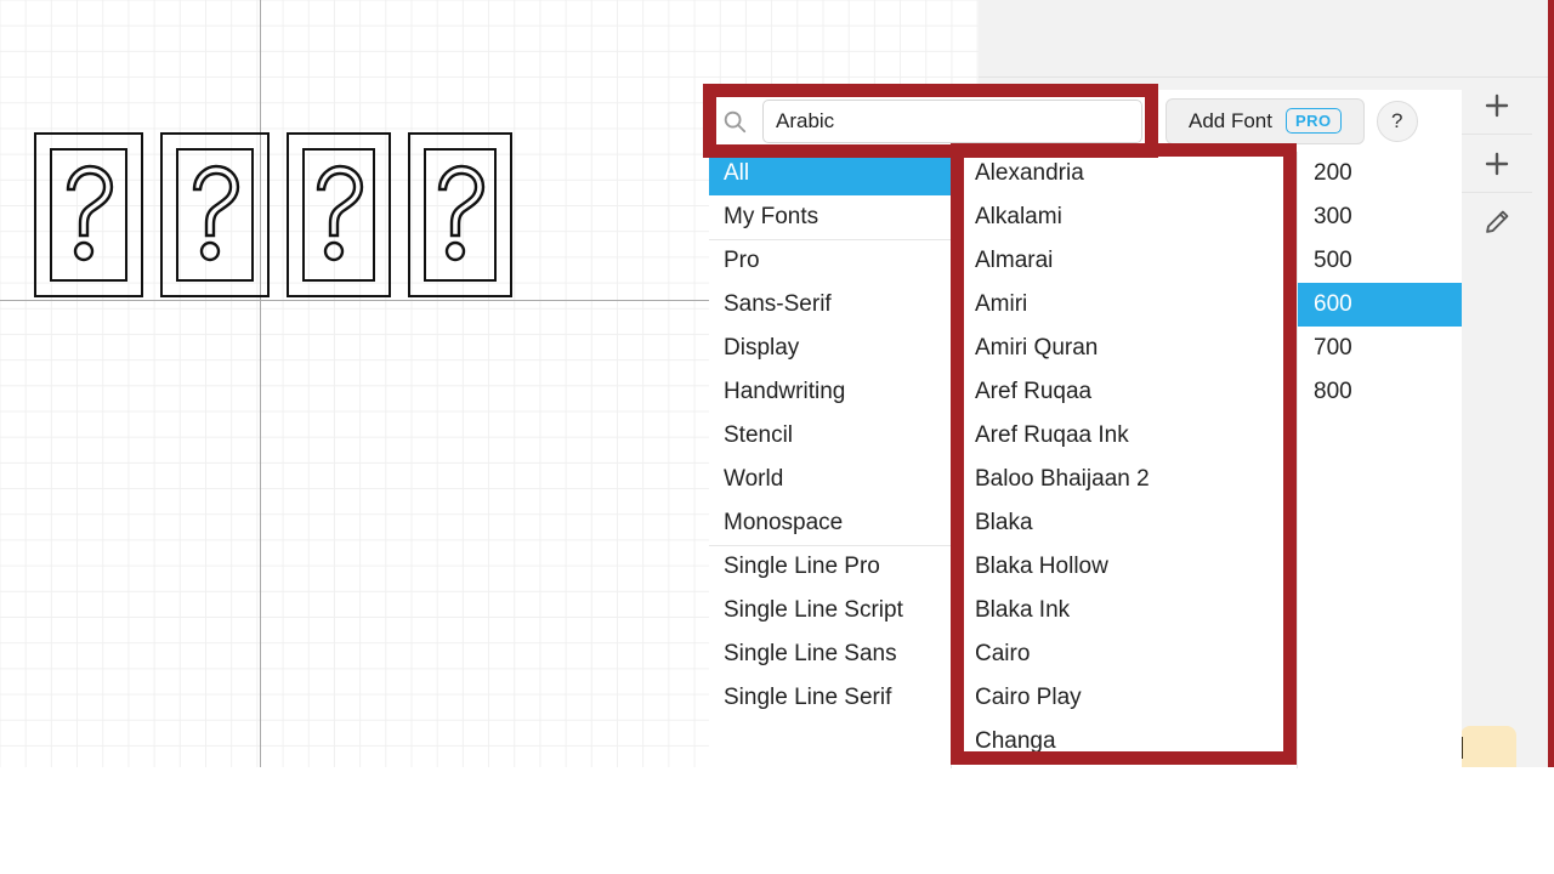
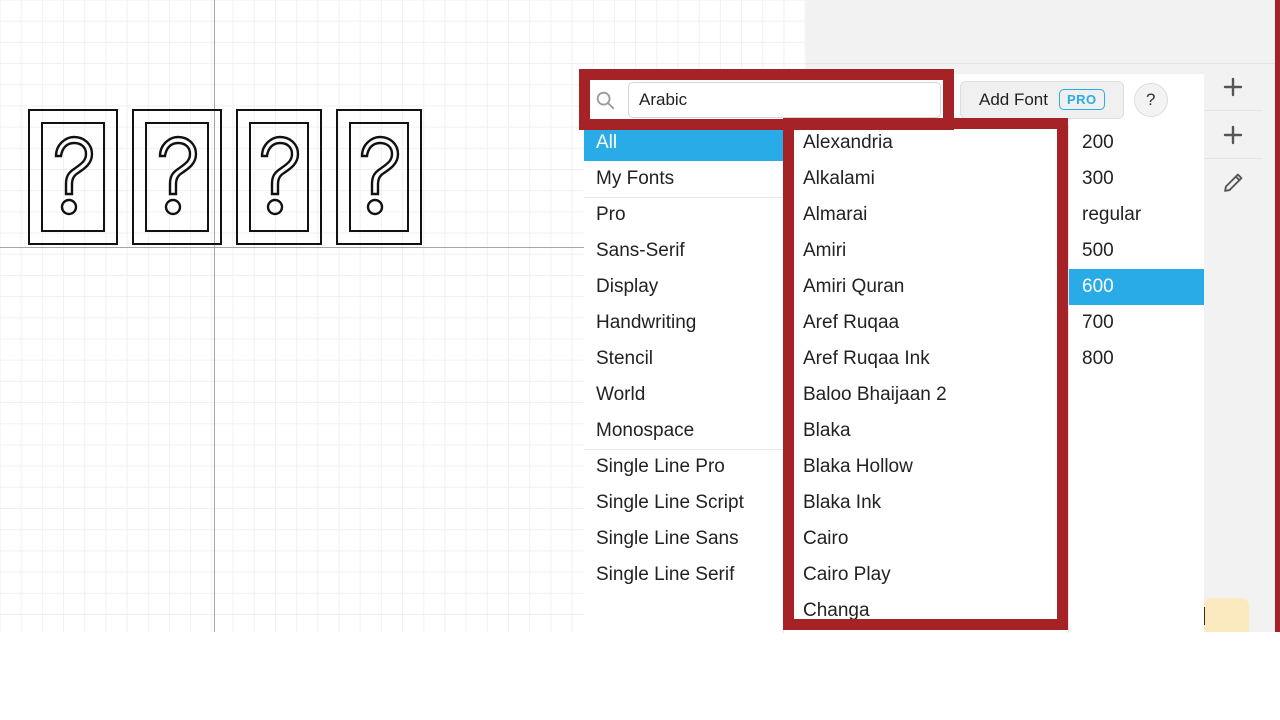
  Arabic
  Add Font
  PRO
  ?
  All
  My Fonts
  Pro
  Sans-Serif
  Display
  Handwriting
  Stencil
  World
  Monospace
  Single Line Pro
  Single Line Script
  Single Line Sans
  Single Line Serif
  Alexandria
  Alkalami
  Almarai
  Amiri
  Amiri Quran
  Aref Ruqaa
  Aref Ruqaa Ink
  Baloo Bhaijaan 2
  Blaka
  Blaka Hollow
  Blaka Ink
  Cairo
  Cairo Play
  Changa
  200
  300
+ regular
  500
  600
  700
  800
